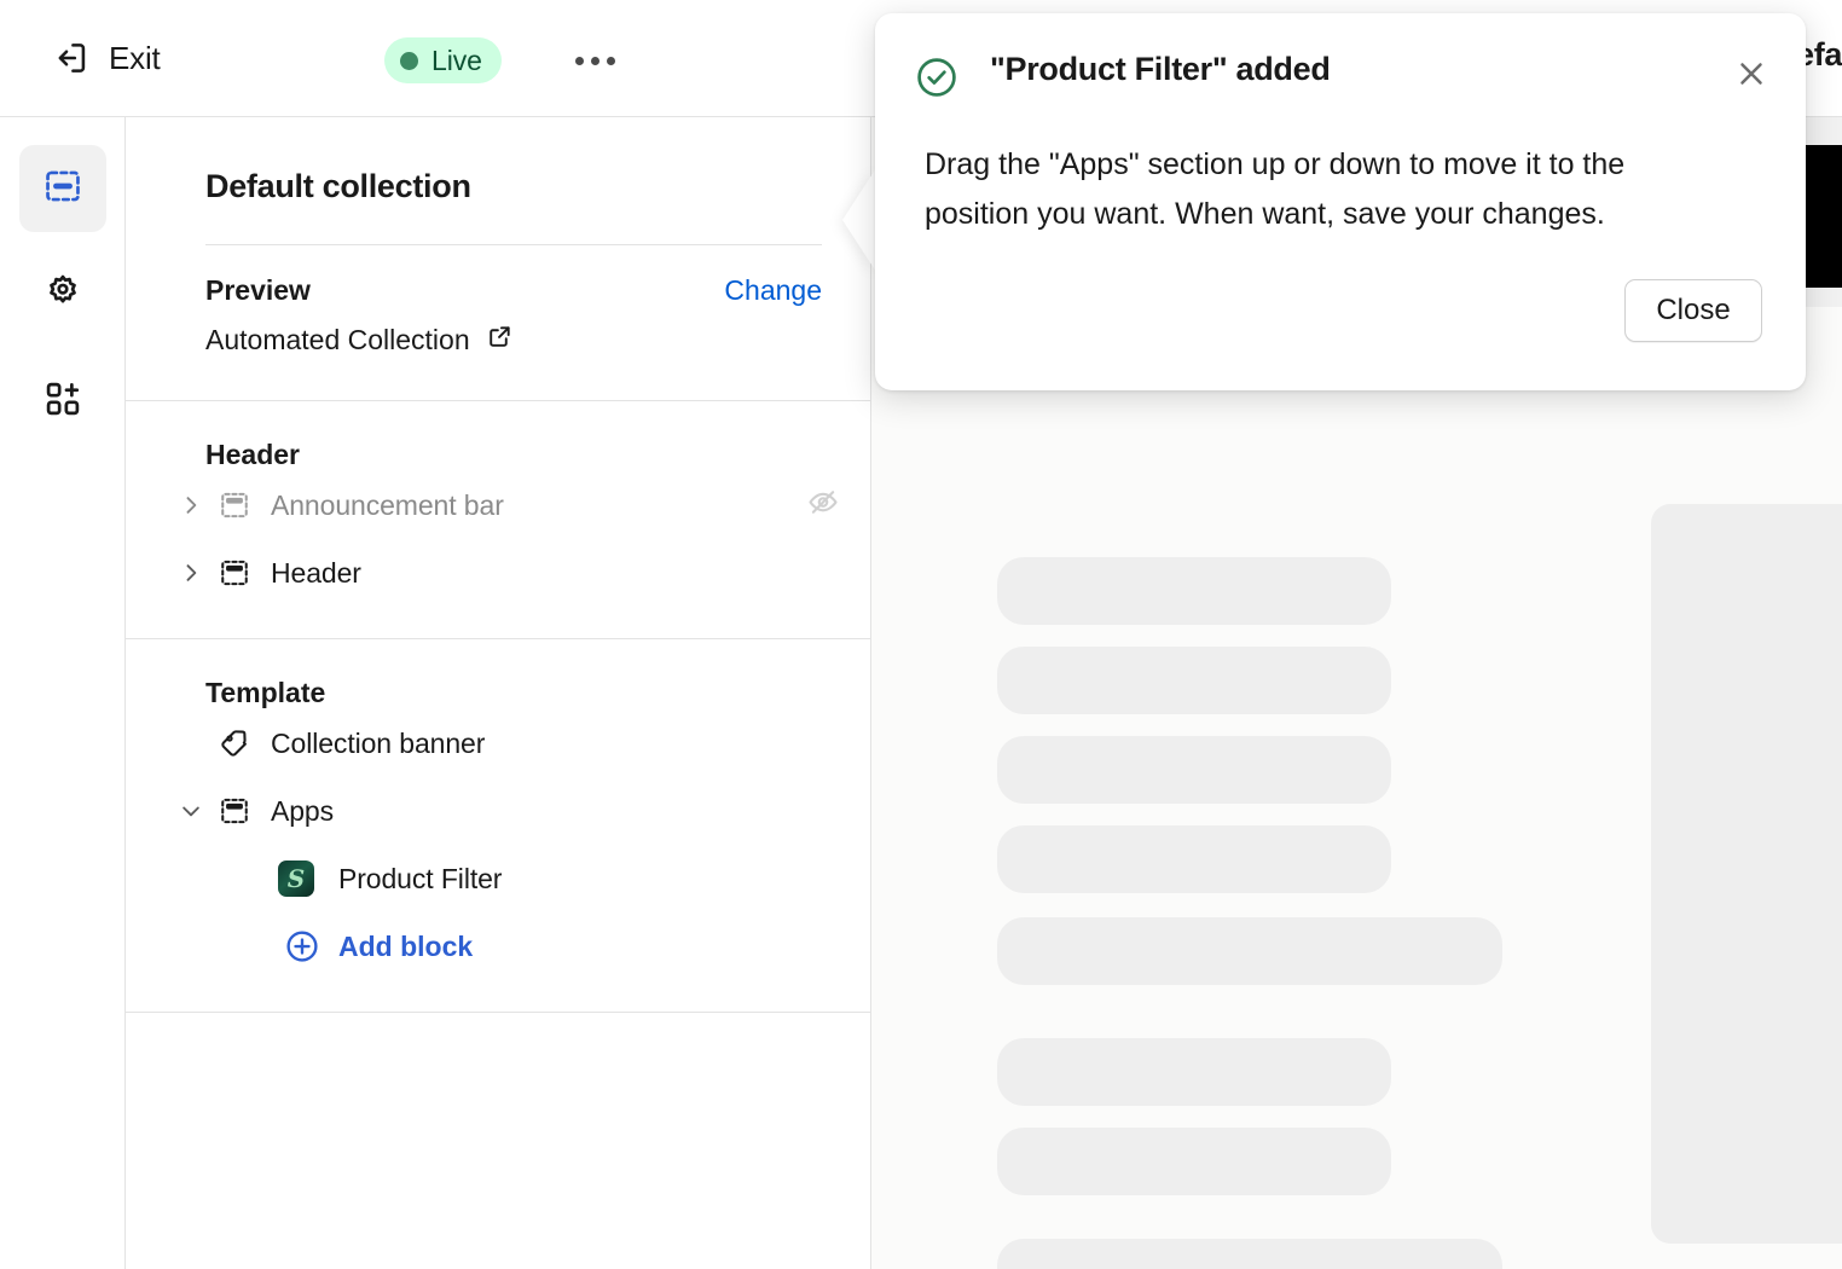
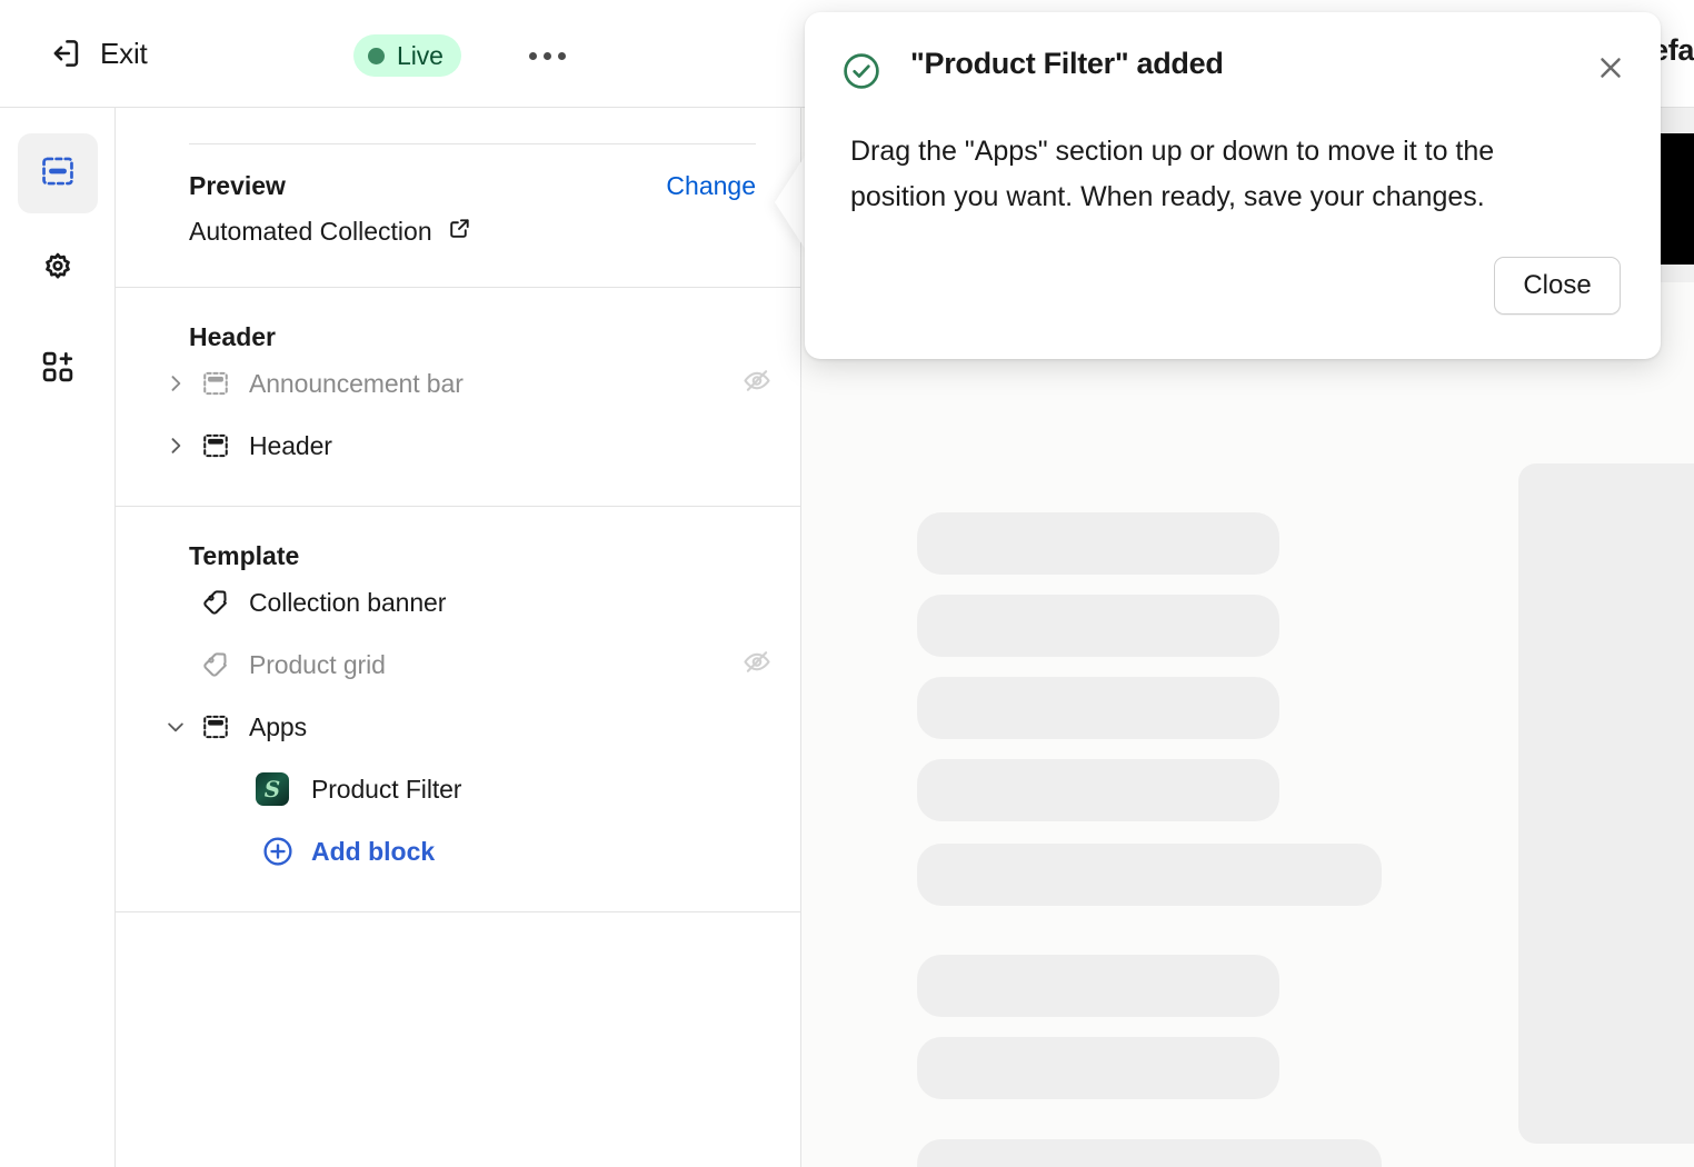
  Exit
  Live
- Default collection
  Preview
  Change
  Automated Collection
  Header
  Announcement bar
  Header
  Template
  Collection banner
+ Product grid
  Apps
  S
  Product Filter
  Add block
  "Product Filter" added
- Drag the "Apps" section up or down to move it to the position you want. When want, save your changes.
+ Drag the "Apps" section up or down to move it to the position you want. When ready, save your changes.
  Close
